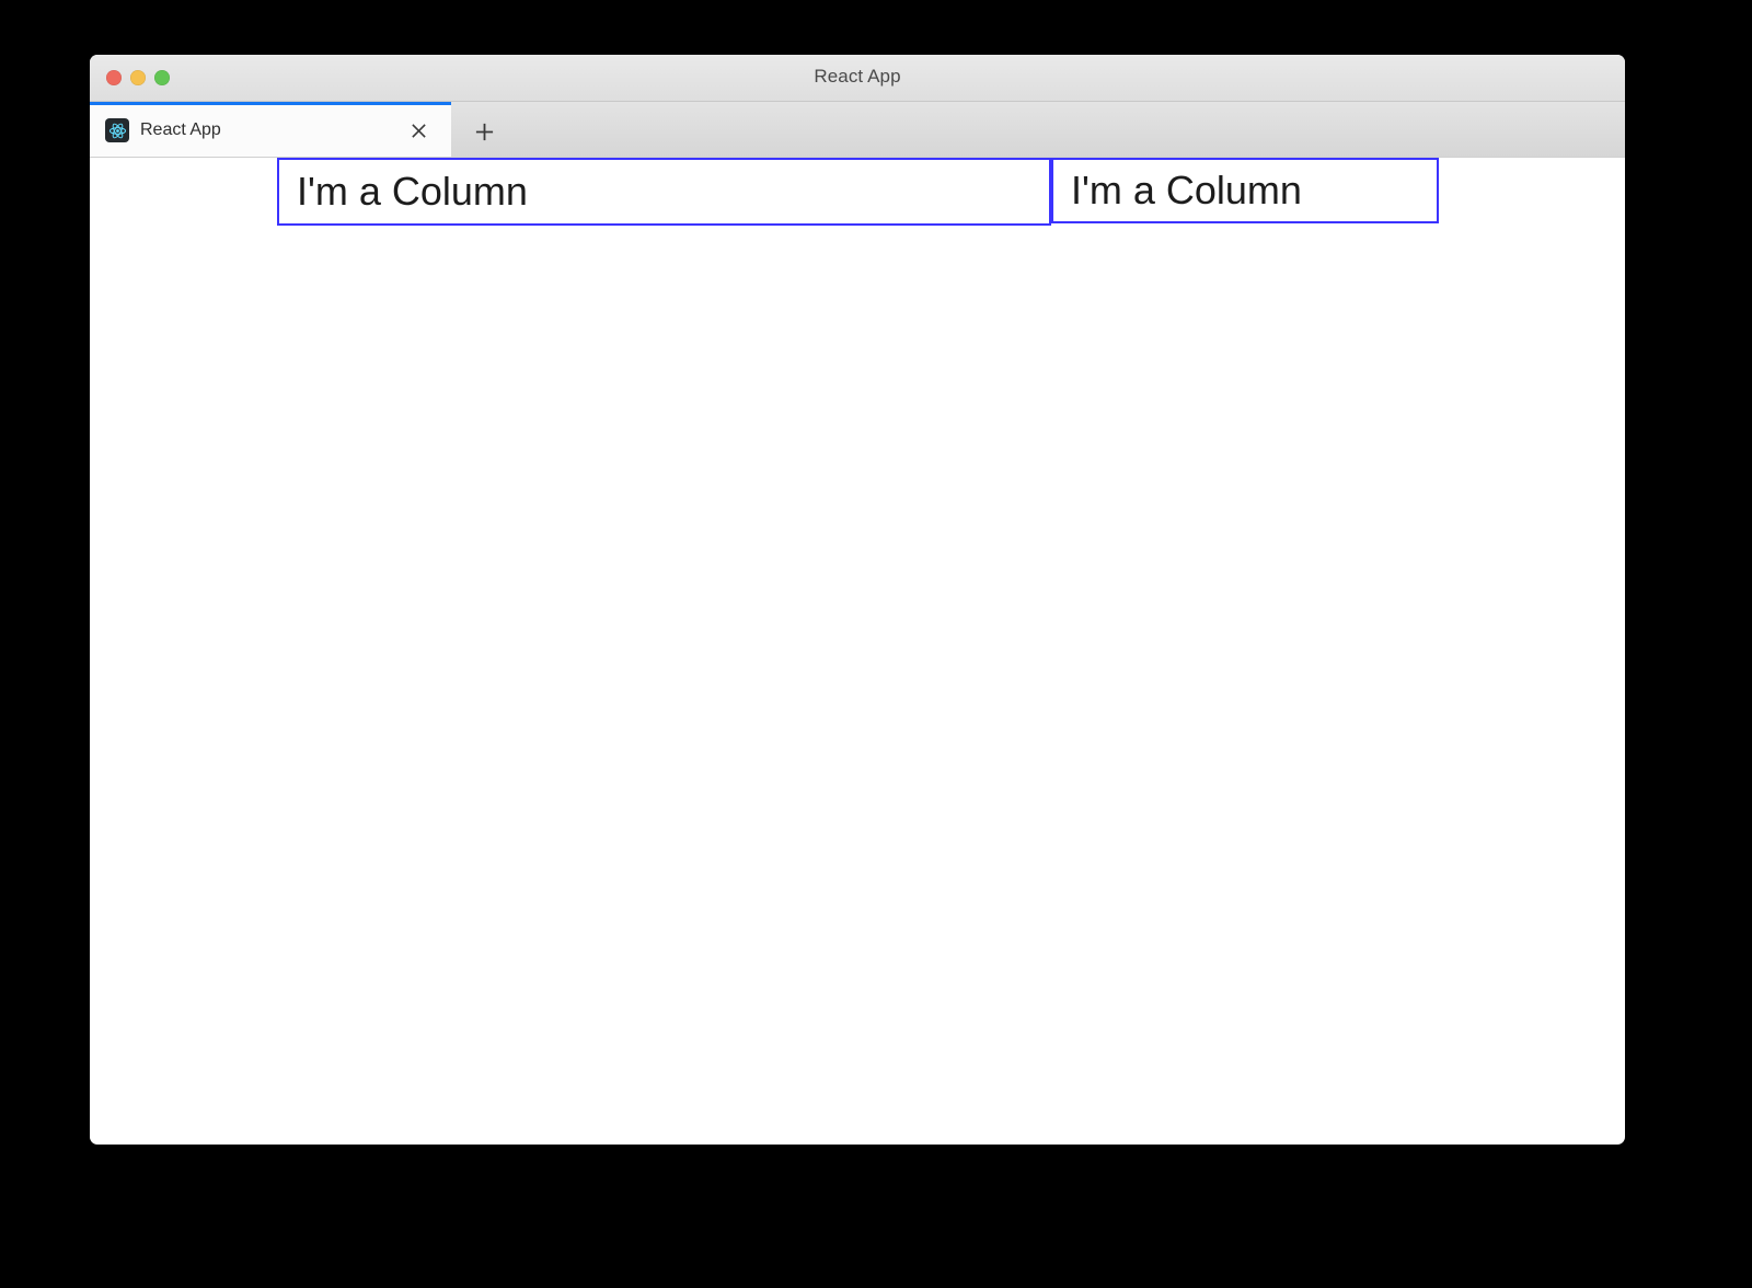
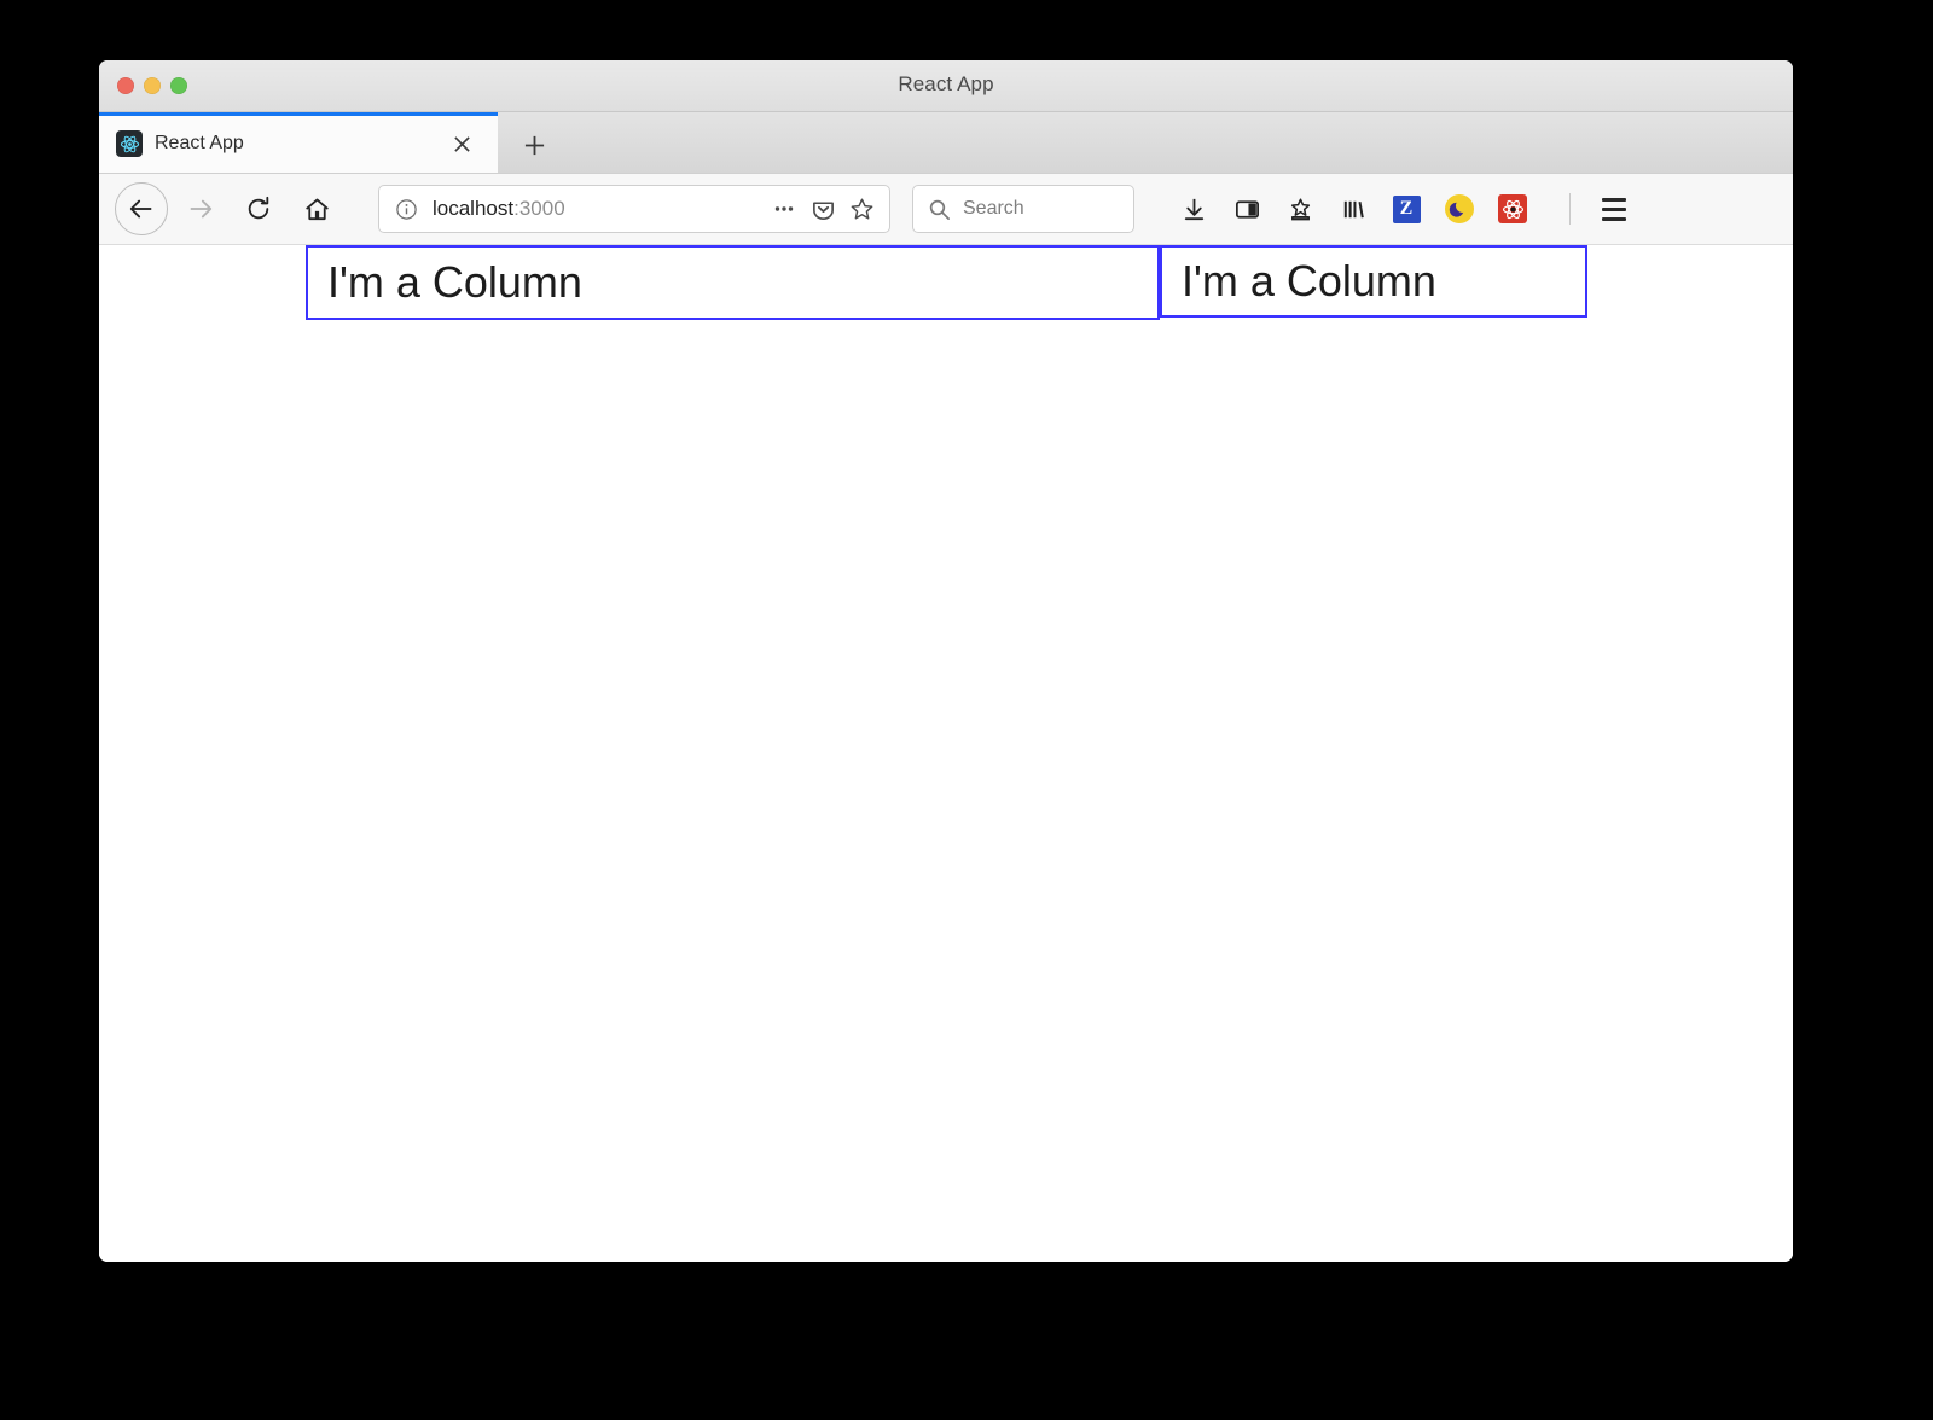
  React App
  React App
+ localhost:3000
+ Search
+ Z
  I'm a Column
  I'm a Column
